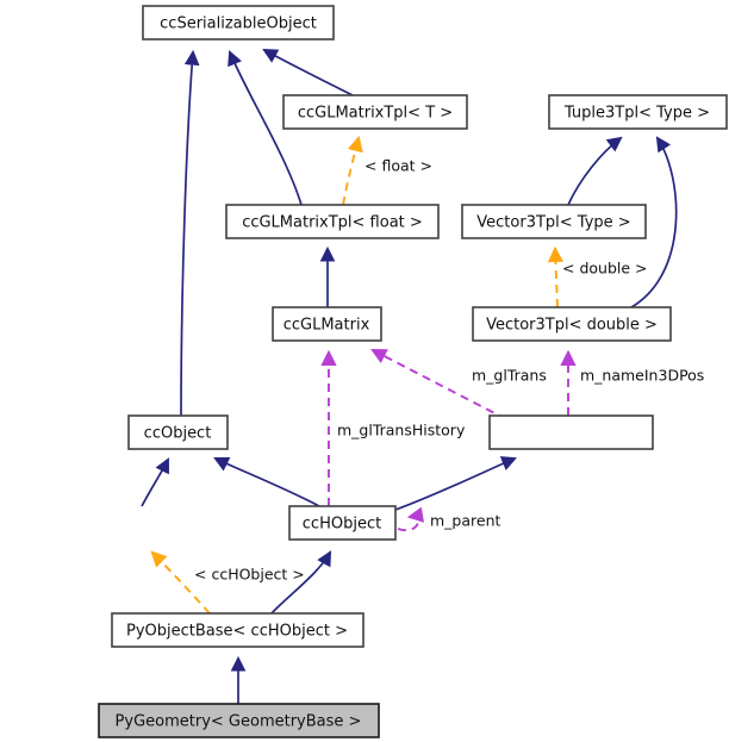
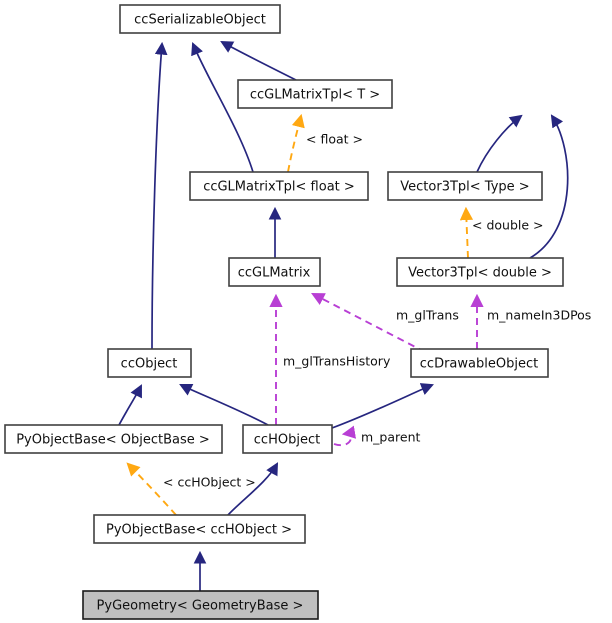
  ccSerializableObject
  ccGLMatrixTpl< T >
- Tuple3Tpl< Type >
  ccGLMatrixTpl< float >
  Vector3Tpl< Type >
  ccGLMatrix
  Vector3Tpl< double >
  ccObject
+ ccDrawableObject
+ PyObjectBase< ObjectBase >
  ccHObject
  PyObjectBase< ccHObject >
  PyGeometry< GeometryBase >
  < float >
  < double >
  m_glTransHistory
  m_glTrans
  m_nameIn3DPos
  m_parent
  < ccHObject >
